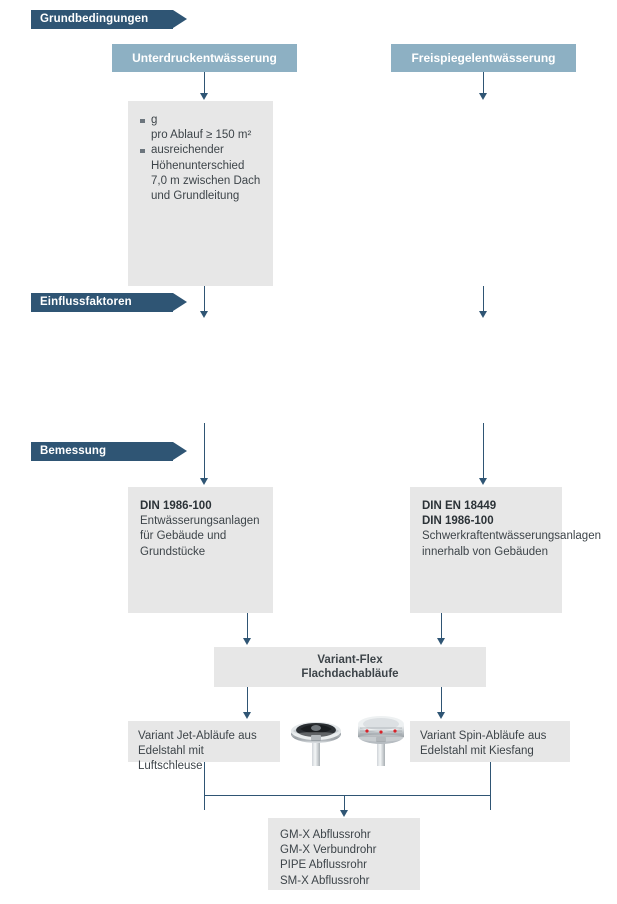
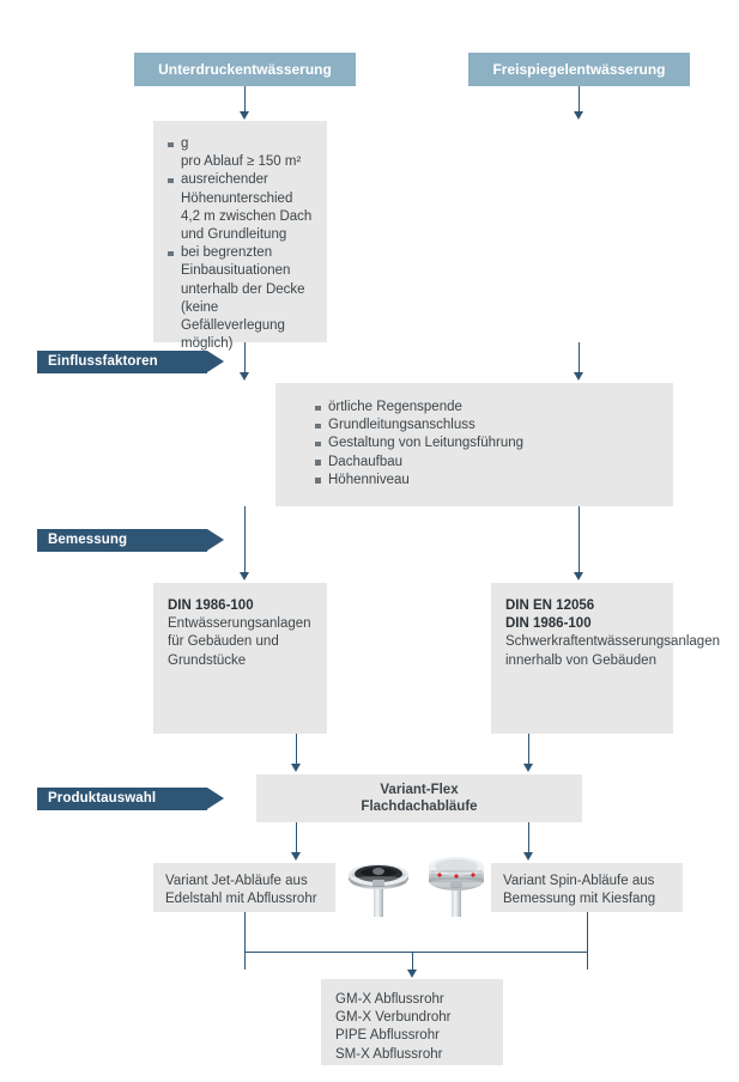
- Grundbedingungen
  Einflussfaktoren
  Bemessung
+ Produktauswahl
  Unterdruckentwässerung
  Freispiegelentwässerung
  g
  pro Ablauf ≥ 150 m²
- ausreichender Höhenunterschied 7,0 m zwischen Dach und Grundleitung
+ ausreichender Höhenunterschied 4,2 m zwischen Dach und Grundleitung
+ bei begrenzten Einbausituationen unterhalb der Decke (keine Gefälleverlegung möglich)
+ örtliche Regenspende
+ Grundleitungsanschluss
+ Gestaltung von Leitungsführung
+ Dachaufbau
+ Höhenniveau
  DIN 1986-100
- Entwässerungsanlagen für Gebäude und Grundstücke
+ Entwässerungsanlagen für Gebäuden und Grundstücke
- DIN EN 18449
+ DIN EN 12056
  DIN 1986-100
  Schwerkraftentwässerungsanlagen innerhalb von Gebäuden
  Variant-Flex
  Flachdachabläufe
- Variant Jet-Abläufe aus Edelstahl mit Luftschleuse
+ Variant Jet-Abläufe aus Edelstahl mit Abflussrohr
- Variant Spin-Abläufe aus Edelstahl mit Kiesfang
+ Variant Spin-Abläufe aus Bemessung mit Kiesfang
  GM-X Abflussrohr
  GM-X Verbundrohr
  PIPE Abflussrohr
  SM-X Abflussrohr
